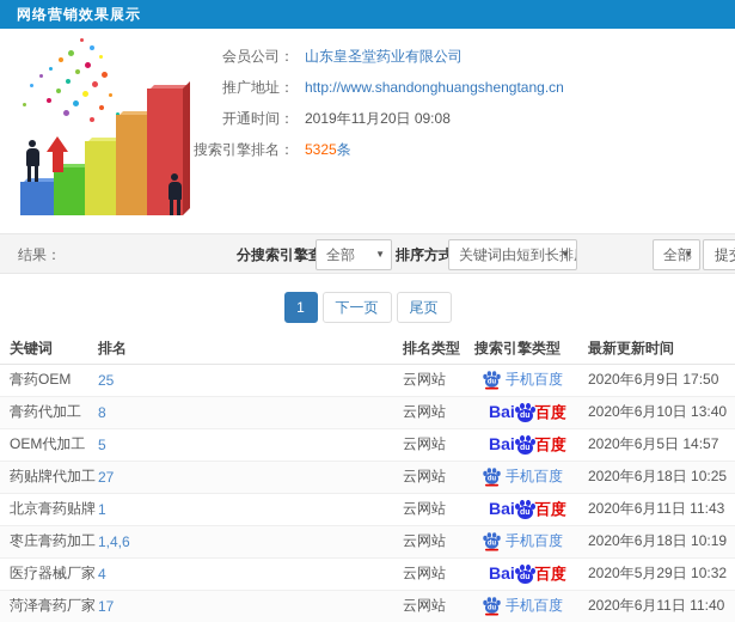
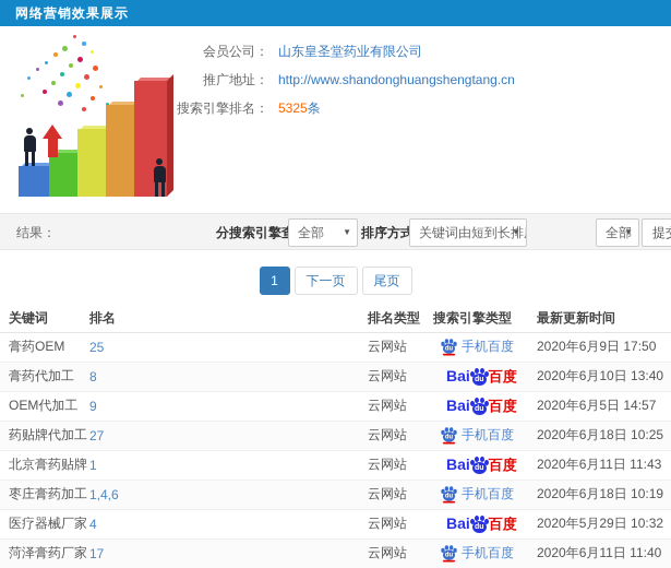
  网络营销效果展示
  会员公司： 山东皇圣堂药业有限公司
  推广地址： http://www.shandonghuangshengtang.cn
- 开通时间： 2019年11月20日 09:08
  搜索引擎排名： 5325条
  结果：
  分搜索引擎
  全部
  ▼
  排序方式
  关键词由短到长排
  ▼
  全部
  ▼
  1
  下一页
  尾页
  关键词	排名	排名类型	搜索引擎类型	最新更新时间
  膏药OEM	25	云网站	手机百度	2020年6月9日 17:50
  膏药代加工	8	云网站	Bai 百度	2020年6月10日 13:40
- OEM代加工	5	云网站	Bai 百度	2020年6月5日 14:57
+ OEM代加工	9	云网站	Bai 百度	2020年6月5日 14:57
  药贴牌代加工	27	云网站	手机百度	2020年6月18日 10:25
  北京膏药贴牌	1	云网站	Bai 百度	2020年6月11日 11:43
  枣庄膏药加工	1,4,6	云网站	手机百度	2020年6月18日 10:19
  医疗器械厂家	4	云网站	Bai 百度	2020年5月29日 10:32
  菏泽膏药厂家	17	云网站	手机百度	2020年6月11日 11:40
